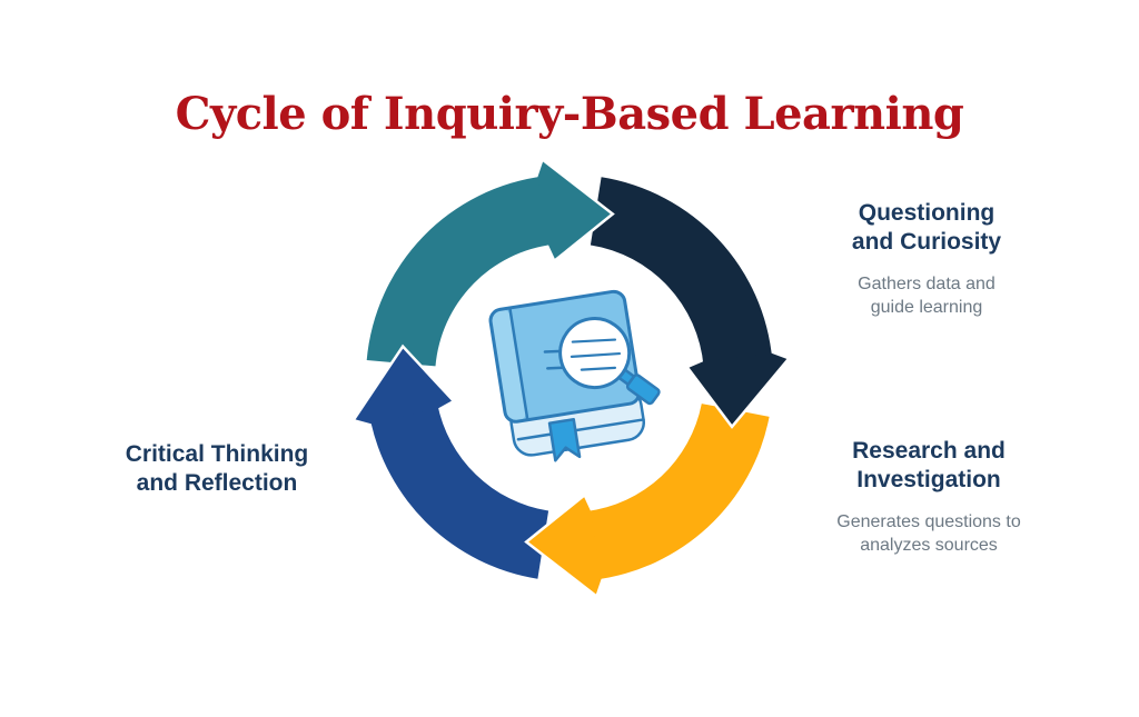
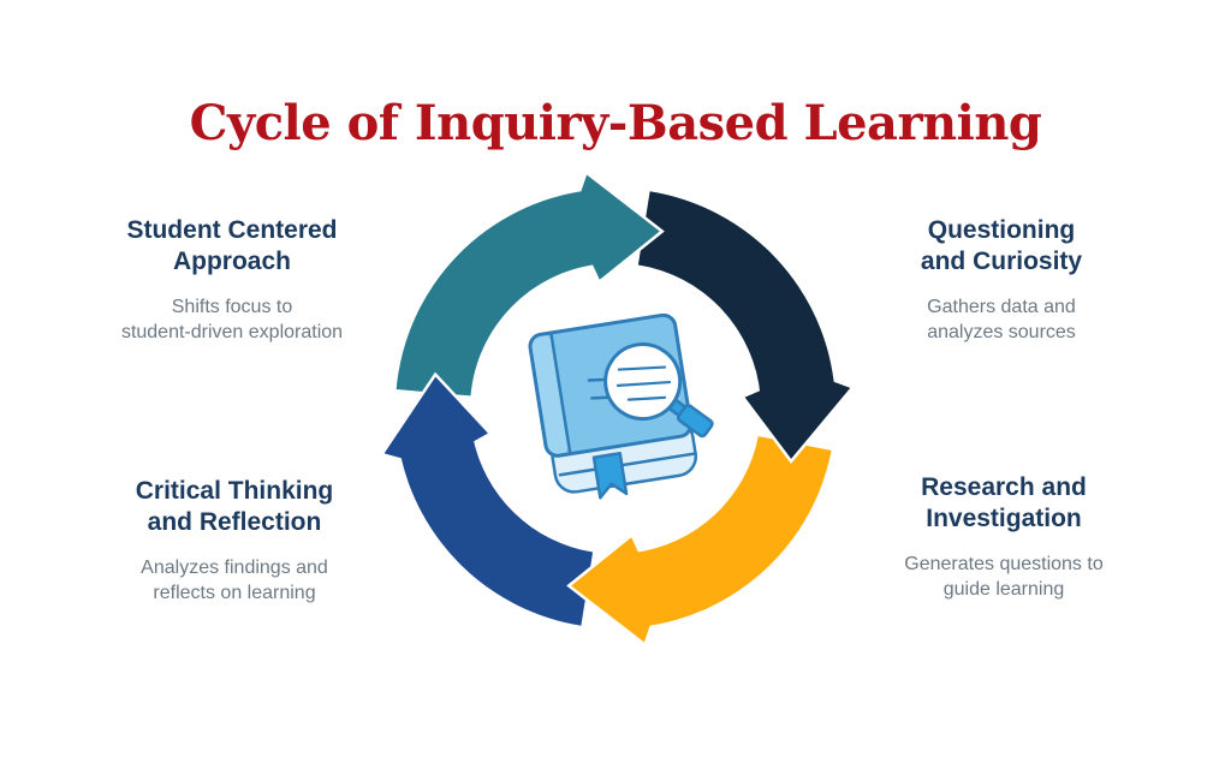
  Cycle of Inquiry-Based Learning
+ Student Centered
+ Approach
+ Shifts focus to
+ student-driven exploration
  Questioning
  and Curiosity
  Gathers data and
- guide learning
+ analyzes sources
  Research and
  Investigation
  Generates questions to
- analyzes sources
+ guide learning
  Critical Thinking
  and Reflection
+ Analyzes findings and
+ reflects on learning
